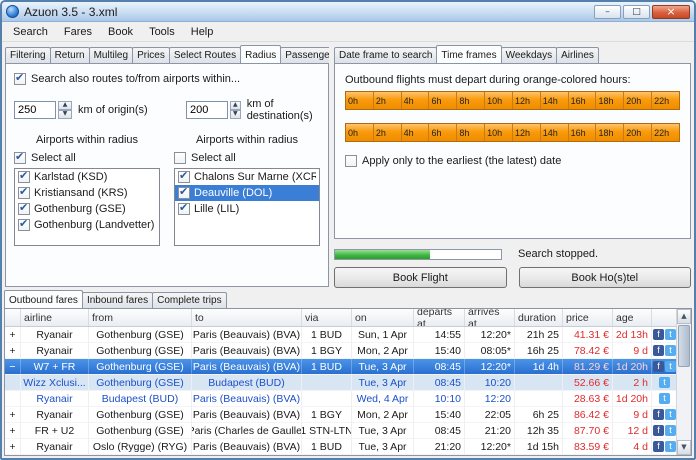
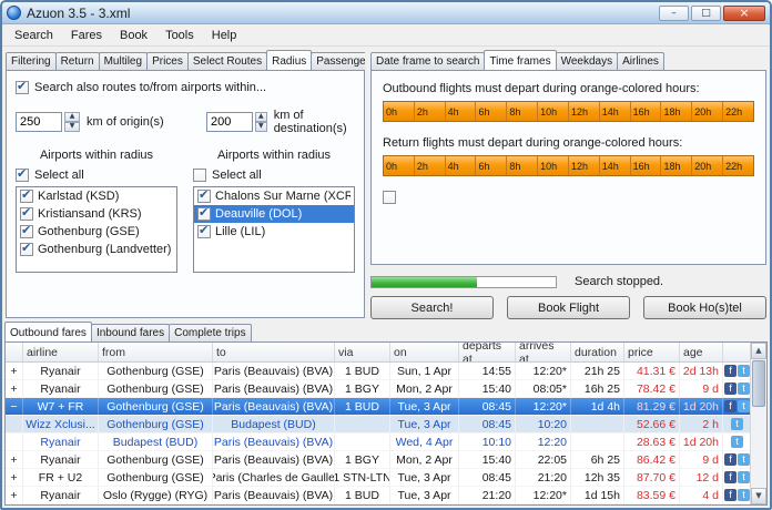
  Azuon 3.5 - 3.xml
  Search
  Fares
  Book
  Tools
  Help
  Filtering
  Return
  Multileg
  Prices
  Select Routes
  Radius
  Passenge
  Search also routes to/from airports within...
  250
  km of origin(s)
  200
  km of destination(s)
  Airports within radius
  Select all
  Karlstad (KSD)
  Kristiansand (KRS)
  Gothenburg (GSE)
  Gothenburg (Landvetter)
  Airports within radius
  Select all
  Chalons Sur Marne (XCR
  Deauville (DOL)
  Lille (LIL)
  Date frame to search
  Time frames
  Weekdays
  Airlines
  Outbound flights must depart during orange-colored hours:
  0h
  2h
  4h
  6h
  8h
  10h
  12h
  14h
  16h
  18h
  20h
  22h
+ Return flights must depart during orange-colored hours:
  0h
  2h
  4h
  6h
  8h
  10h
  12h
  14h
  16h
  18h
  20h
  22h
- Apply only to the earliest (the latest) date
  Search stopped.
+ Search!
  Book Flight
  Book Ho(s)tel
  Outbound fares
  Inbound fares
  Complete trips
  airline
  from
  to
  via
  on
  departs at
  arrives at
  duration
  price
  age
  +
  Ryanair
  Gothenburg (GSE)
  Paris (Beauvais) (BVA)
  1 BUD
  Sun, 1 Apr
  14:55
  12:20*
  21h 25
  41.31 €
  2d 13h
  +
  Ryanair
  Gothenburg (GSE)
  Paris (Beauvais) (BVA)
  1 BGY
  Mon, 2 Apr
  15:40
  08:05*
  16h 25
  78.42 €
  9 d
  −
  W7 + FR
  Gothenburg (GSE)
  Paris (Beauvais) (BVA)
  1 BUD
  Tue, 3 Apr
  08:45
  12:20*
  1d 4h
  81.29 €
  1d 20h
  Wizz Xclusi...
  Gothenburg (GSE)
  Budapest (BUD)
  Tue, 3 Apr
  08:45
  10:20
  52.66 €
  2 h
  Ryanair
  Budapest (BUD)
  Paris (Beauvais) (BVA)
  Wed, 4 Apr
  10:10
  12:20
  28.63 €
  1d 20h
  +
  Ryanair
  Gothenburg (GSE)
  Paris (Beauvais) (BVA)
  1 BGY
  Mon, 2 Apr
  15:40
  22:05
  6h 25
  86.42 €
  9 d
  +
  FR + U2
  Gothenburg (GSE)
  Paris (Charles de Gaulle
  1 STN-LTN
  Tue, 3 Apr
  08:45
  21:20
  12h 35
  87.70 €
  12 d
  +
  Ryanair
  Oslo (Rygge) (RYG)
  Paris (Beauvais) (BVA)
  1 BUD
  Tue, 3 Apr
  21:20
  12:20*
  1d 15h
  83.59 €
  4 d
